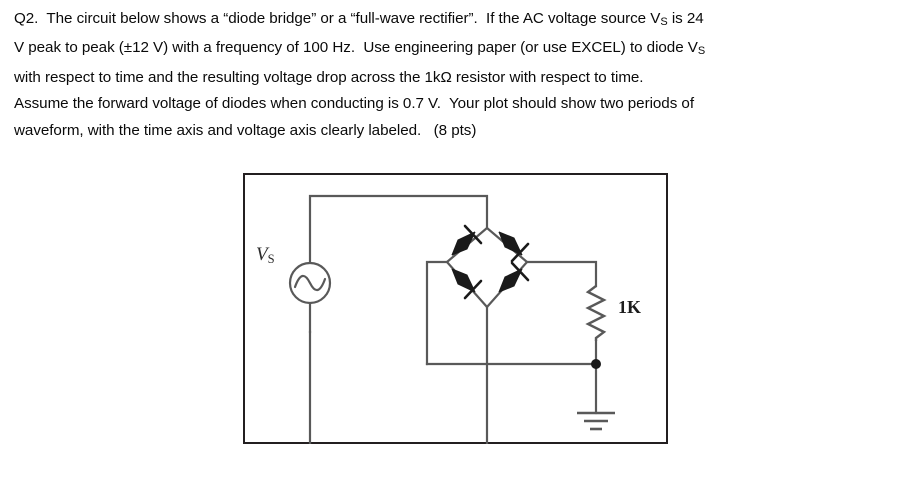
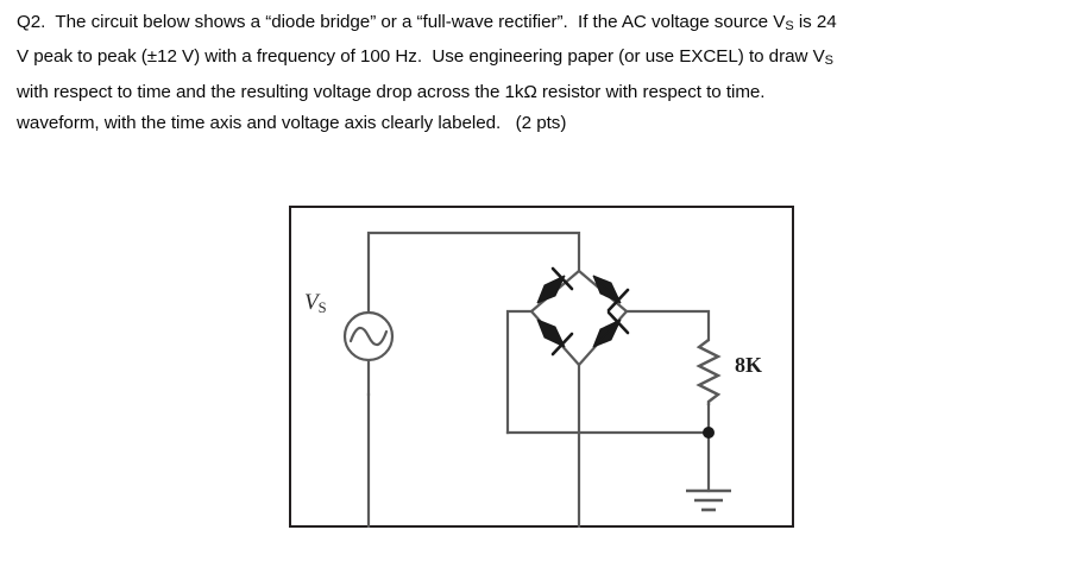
  Q2. The circuit below shows a “diode bridge” or a “full-wave rectifier”. If the AC voltage source VS is 24
- V peak to peak (±12 V) with a frequency of 100 Hz. Use engineering paper (or use EXCEL) to diode VS
+ V peak to peak (±12 V) with a frequency of 100 Hz. Use engineering paper (or use EXCEL) to draw VS
  with respect to time and the resulting voltage drop across the 1kΩ resistor with respect to time.
- Assume the forward voltage of diodes when conducting is 0.7 V. Your plot should show two periods of
- waveform, with the time axis and voltage axis clearly labeled. (8 pts)
+ waveform, with the time axis and voltage axis clearly labeled. (2 pts)
  VS
- 1K
+ 8K
